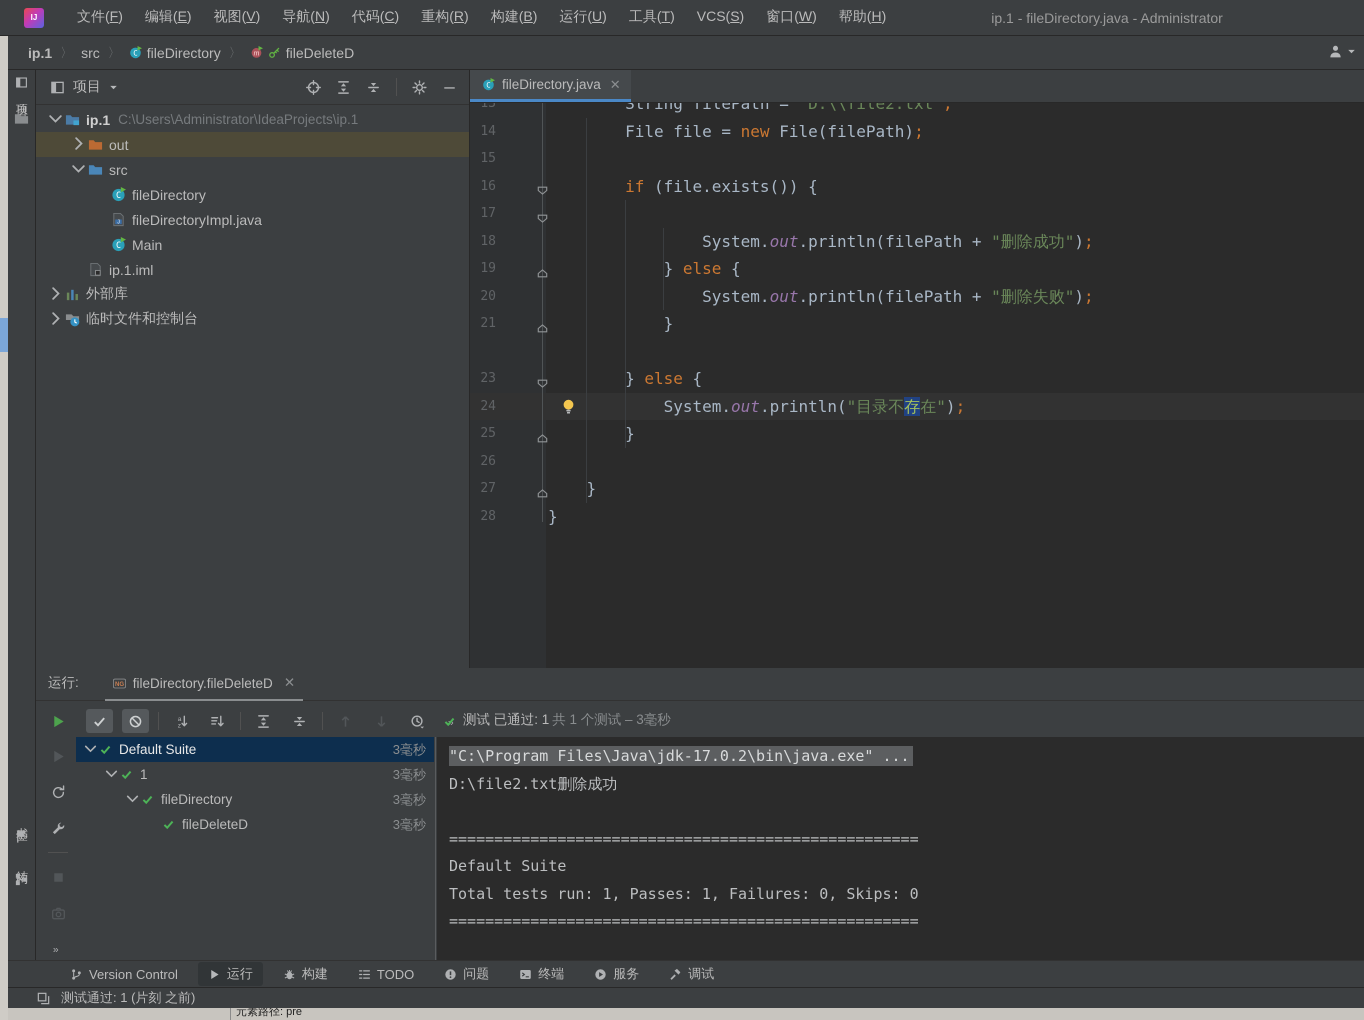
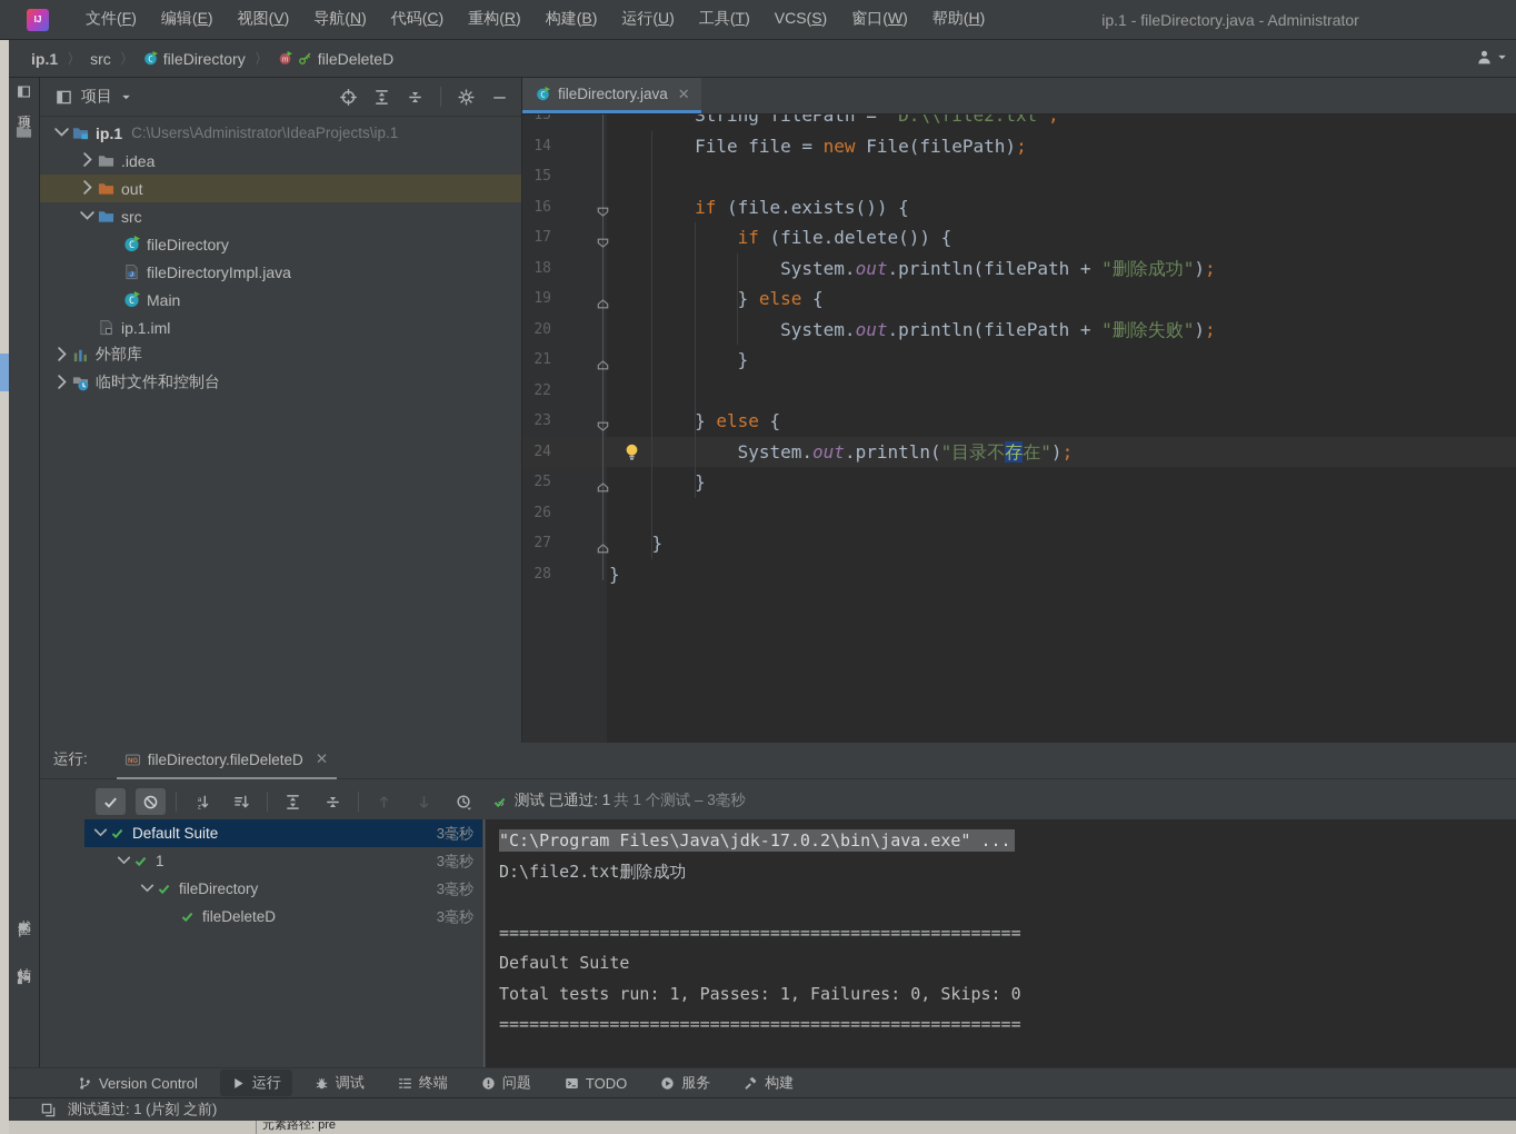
  IJ
  文件(F)
  编辑(E)
  视图(V)
  导航(N)
  代码(C)
  重构(R)
  构建(B)
  运行(U)
  工具(T)
  VCS(S)
  窗口(W)
  帮助(H)
  ip.1 - fileDirectory.java - Administrator
  ip.1
  〉
  src
  〉
  C
  fileDirectory
  〉
  fileDeleteD
  元素路径: pre
  项目
  ip.1
  C:\Users\Administrator\IdeaProjects\ip.1
+ .idea
  out
  src
  C
  fileDirectory
  fileDirectoryImpl.java
  C
  Main
  ip.1.iml
  外部库
  临时文件和控制台
  C
  fileDirectory.java
  ✕
  13
  String filePath = "D:\\file2.txt";
  14
  File file = new File(filePath);
  15
  16
  if (file.exists()) {
  17
+ if (file.delete()) {
  18
  System.out.println(filePath + "删除成功");
  19
  } else {
  20
  System.out.println(filePath + "删除失败");
  21
  }
+ 22
  23
  } else {
  24
  System.out.println("目录不存在");
  25
  }
  26
  27
  }
  28
  }
  运行:
  fileDirectory.fileDeleteD
  ✕
- »
  测试 已通过: 1
  共 1 个测试 – 3毫秒
  Default Suite
  3毫秒
  1
  3毫秒
  fileDirectory
  3毫秒
  fileDeleteD
  3毫秒
  "C:\Program Files\Java\jdk-17.0.2\bin\java.exe" ...
  D:\file2.txt删除成功
  ====================================================
  Default Suite
  Total tests run: 1, Passes: 1, Failures: 0, Skips: 0
  ====================================================
  Version Control
  运行
- 构建
+ 调试
- TODO
+ 终端
  问题
- 终端
+ TODO
  服务
- 调试
+ 构建
  测试通过: 1 (片刻 之前)
